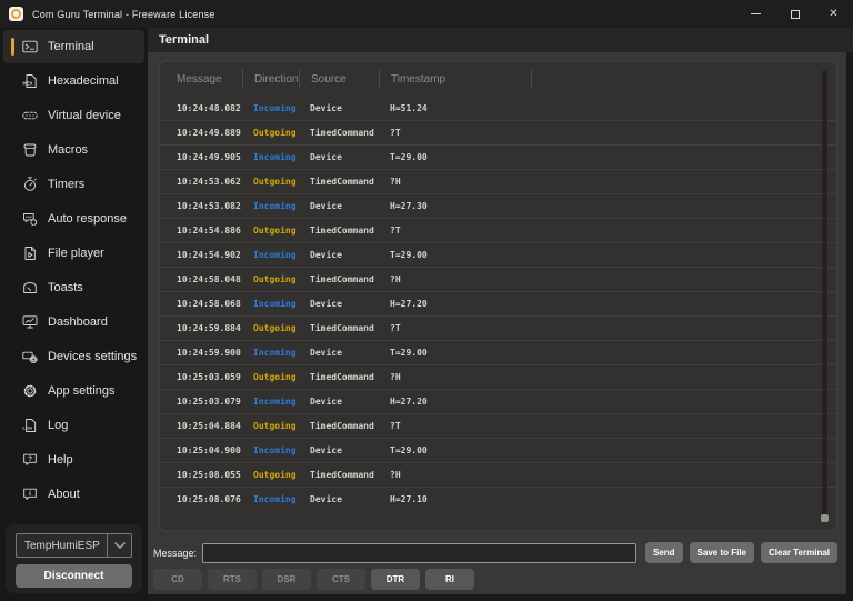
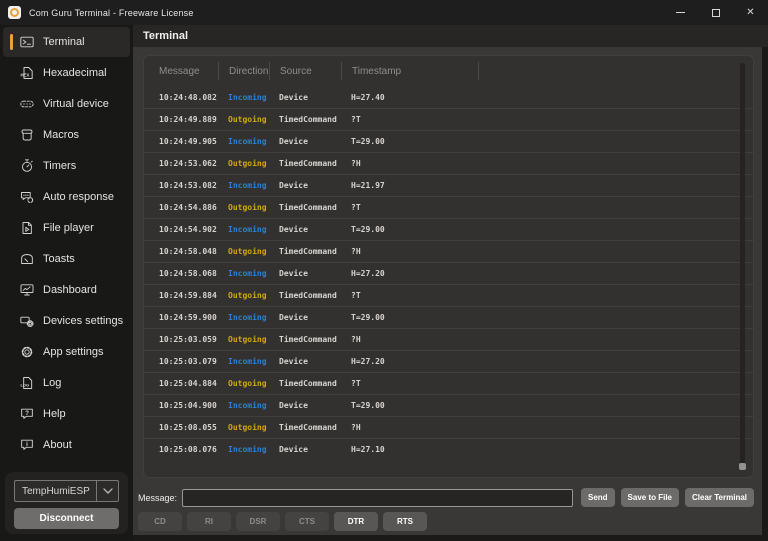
  Com Guru Terminal - Freeware License
  ✕
  Terminal
  Hexadecimal
  Virtual device
  Macros
  Timers
  Auto response
  File player
  Toasts
  Dashboard
  Devices settings
  App settings
  Log
  Help
  About
  TempHumiESP
  Disconnect
  Terminal
  Message
  Direction
  Source
  Timestamp
  10:24:48.082
  Incoming
  Device
- H=51.24
+ H=27.40
  10:24:49.889
  Outgoing
  TimedCommand
  ?T
  10:24:49.905
  Incoming
  Device
  T=29.00
  10:24:53.062
  Outgoing
  TimedCommand
  ?H
  10:24:53.082
  Incoming
  Device
- H=27.30
+ H=21.97
  10:24:54.886
  Outgoing
  TimedCommand
  ?T
  10:24:54.902
  Incoming
  Device
  T=29.00
  10:24:58.048
  Outgoing
  TimedCommand
  ?H
  10:24:58.068
  Incoming
  Device
  H=27.20
  10:24:59.884
  Outgoing
  TimedCommand
  ?T
  10:24:59.900
  Incoming
  Device
  T=29.00
  10:25:03.059
  Outgoing
  TimedCommand
  ?H
  10:25:03.079
  Incoming
  Device
  H=27.20
  10:25:04.884
  Outgoing
  TimedCommand
  ?T
  10:25:04.900
  Incoming
  Device
  T=29.00
  10:25:08.055
  Outgoing
  TimedCommand
  ?H
  10:25:08.076
  Incoming
  Device
  H=27.10
  Message:
  Send
  Save to File
  Clear Terminal
  CD
- RTS
+ RI
  DSR
  CTS
  DTR
- RI
+ RTS
